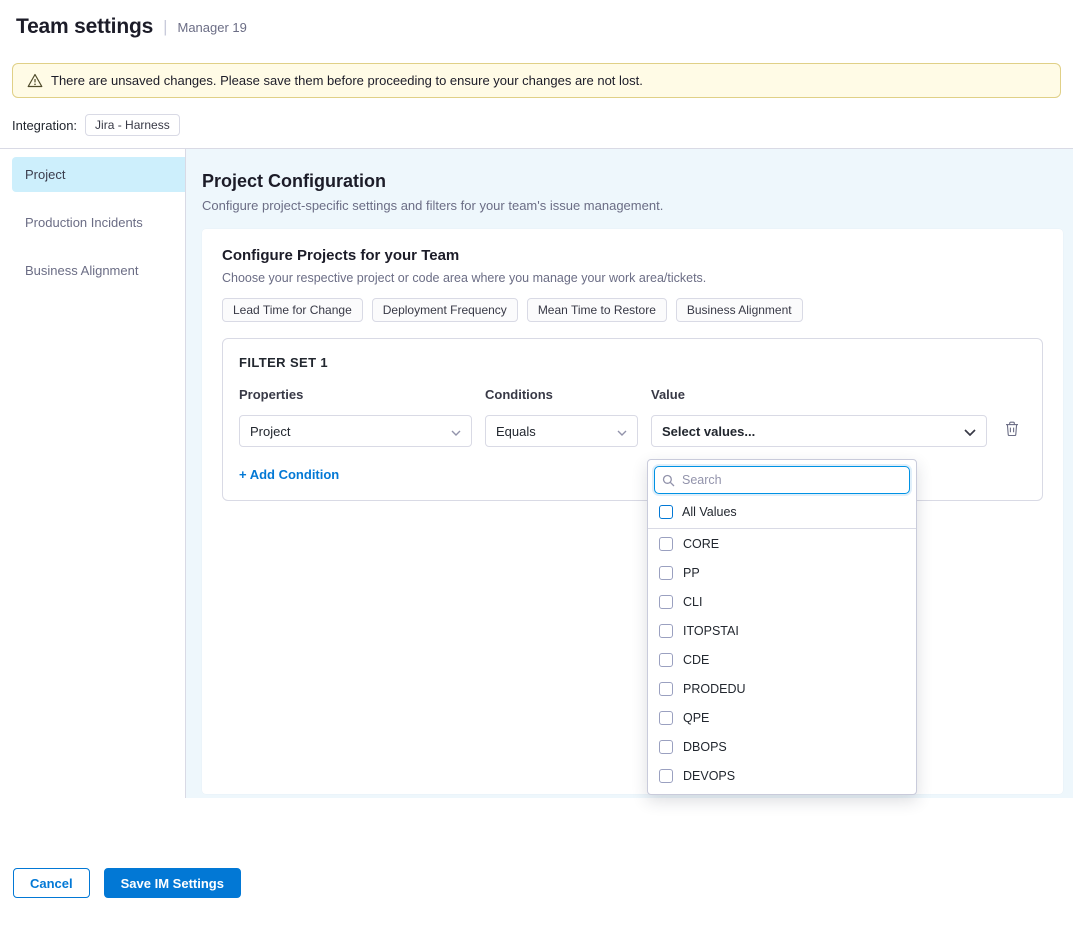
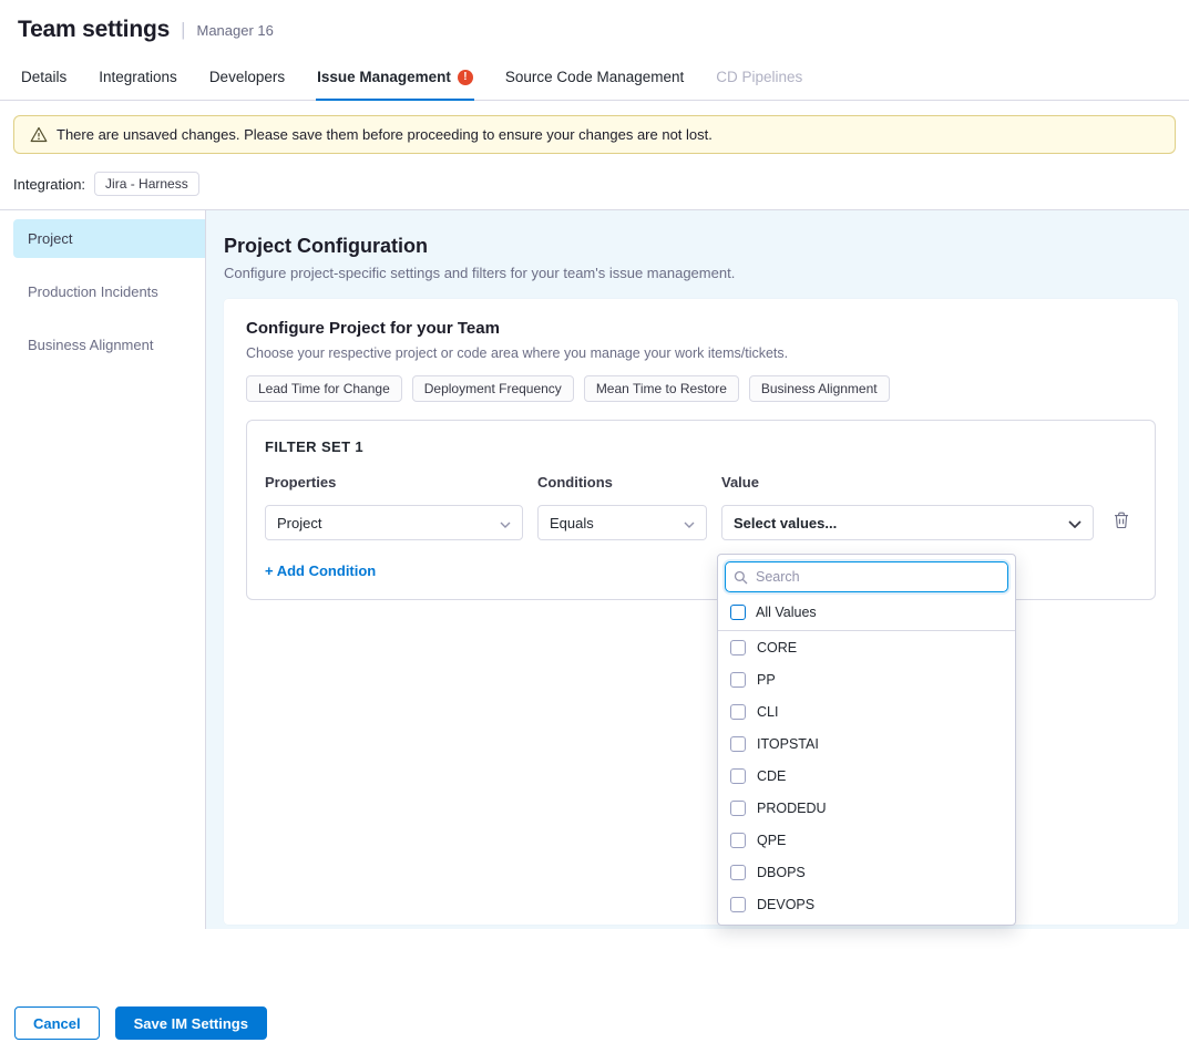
  Team settings
  |
- Manager 19
+ Manager 16
+ Details
+ Integrations
+ Developers
+ Issue Management
+ !
+ Source Code Management
+ CD Pipelines
  There are unsaved changes. Please save them before proceeding to ensure your changes are not lost.
  Integration:
  Jira - Harness
  Project
  Production Incidents
  Business Alignment
  Project Configuration
  Configure project-specific settings and filters for your team's issue management.
- Configure Projects for your Team
+ Configure Project for your Team
- Choose your respective project or code area where you manage your work area/tickets.
+ Choose your respective project or code area where you manage your work items/tickets.
  Lead Time for Change
  Deployment Frequency
  Mean Time to Restore
  Business Alignment
  FILTER SET 1
  Properties
  Conditions
  Value
  Project
  Equals
  Select values...
  + Add Condition
  Search
  All Values
  CORE
  PP
  CLI
  ITOPSTAI
  CDE
  PRODEDU
  QPE
  DBOPS
  DEVOPS
  Cancel
  Save IM Settings
